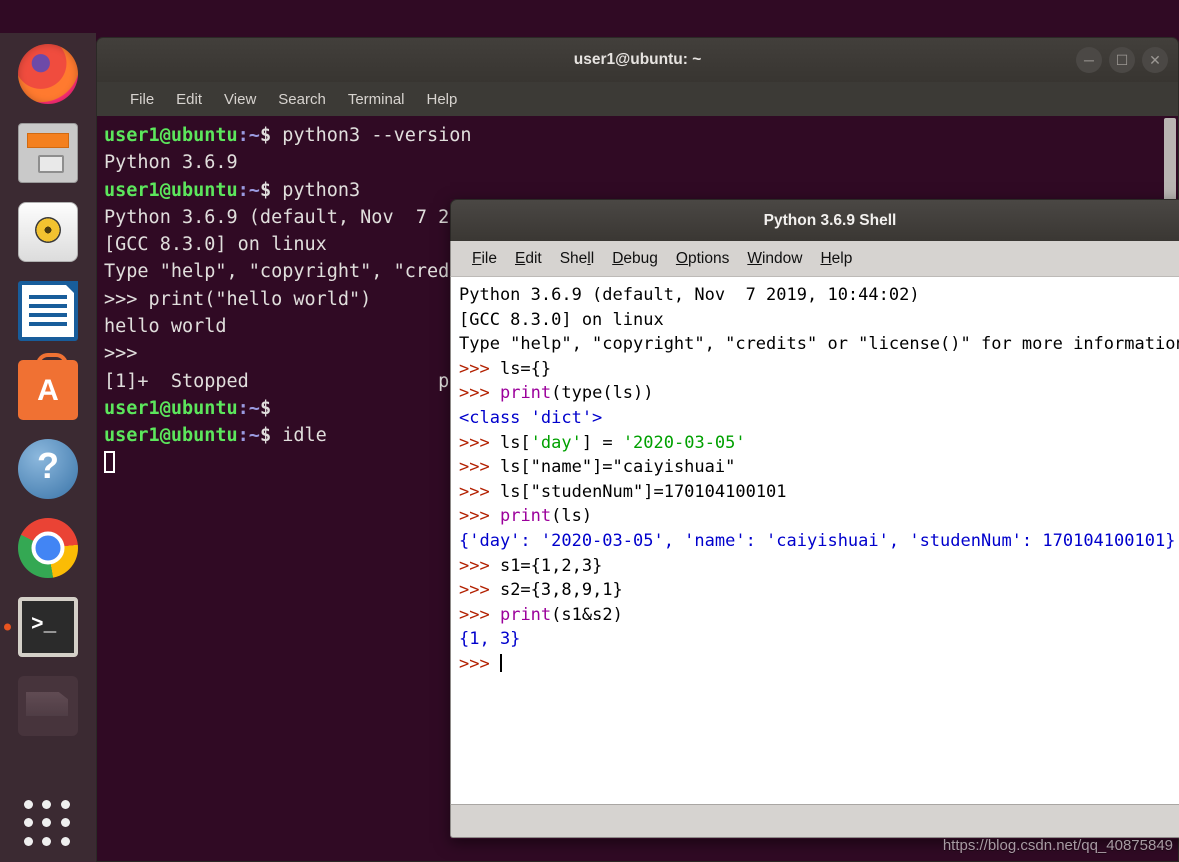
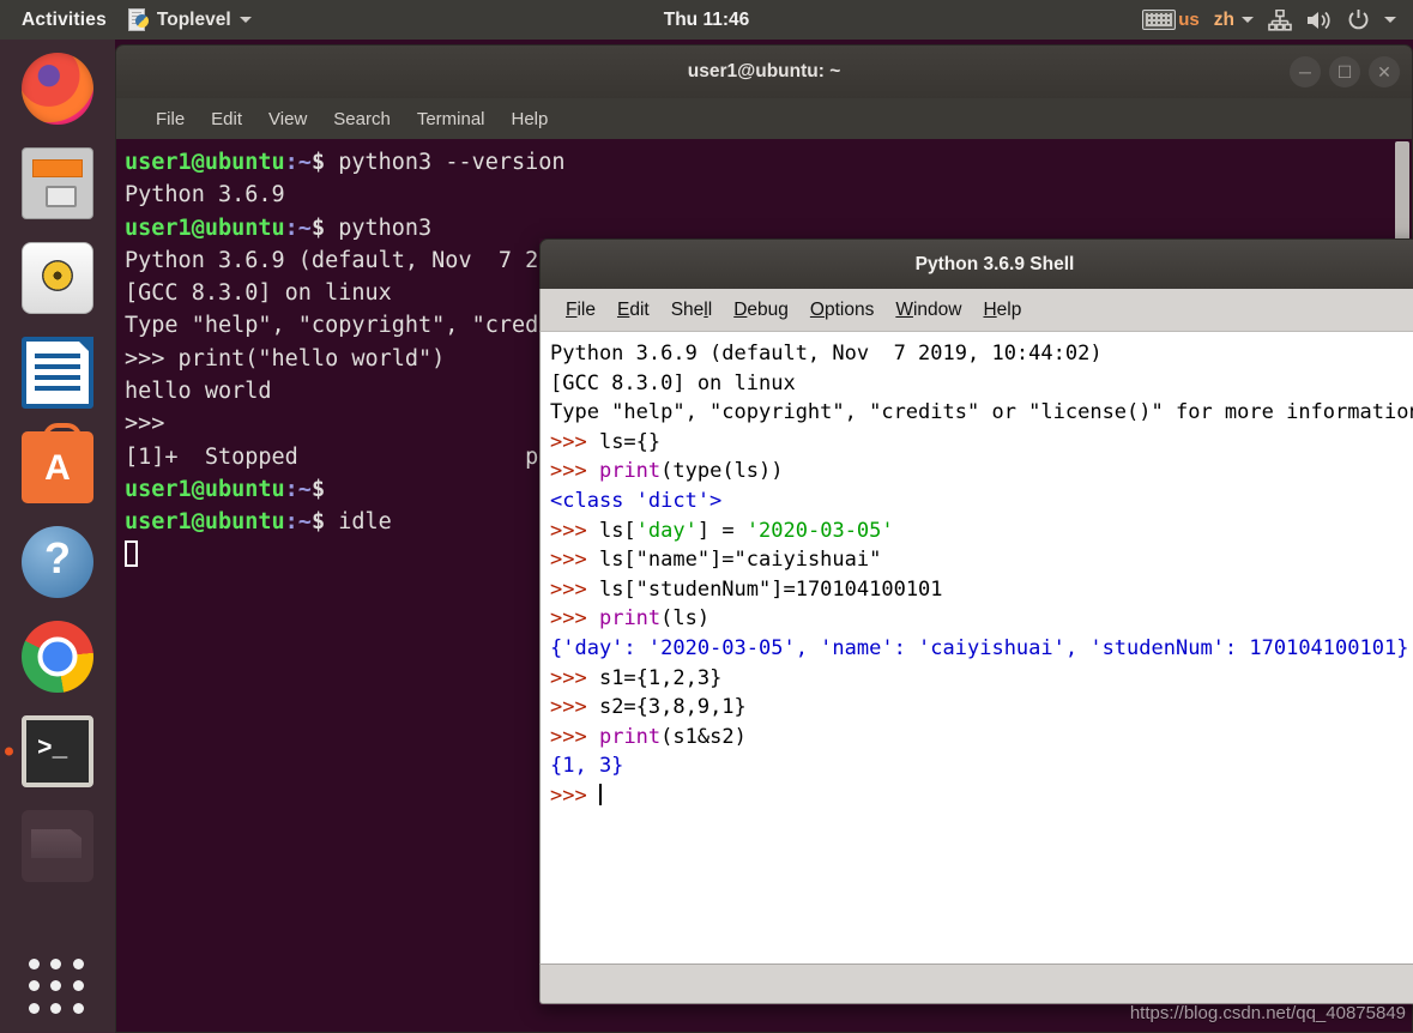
+ Activities
+ Toplevel
+ Thu 11:46
+ us
+ zh
  user1@ubuntu: ~
  ─
  ☐
  ✕
  File
  Edit
  View
  Search
  Terminal
  Help
  user1@ubuntu:~$ python3 --version
  Python 3.6.9
  user1@ubuntu:~$ python3
  [GCC 8.3.0] on linux
  >>> print("hello world")
  hello world
  >>>
  user1@ubuntu:~$ user1@ubuntu:~$ idle
  Python 3.6.9 Shell
  File
  Edit
  Shell
  Debug
  Options
  Window
  Help
  Python 3.6.9 (default, Nov 7 2019, 10:44:02)
  [GCC 8.3.0] on linux
  Type "help", "copyright", "credits" or "license()" for more informatio
  >>> ls={}
  >>> print(type(ls))
  <class 'dict'> >>> ls['day'] = '2020-03-05' >>> ls["name"]="caiyishuai"
  >>> ls["studenNum"]=170104100101
  >>> print(ls)
  {'day': '2020-03-05', 'name': 'caiyishuai', 'studenNum': 170104100101} >>> s1={1,2,3}
  >>> s2={3,8,9,1}
  >>> print(s1&s2)
  {1, 3} >>>
  https://blog.csdn.net/qq_40875849
